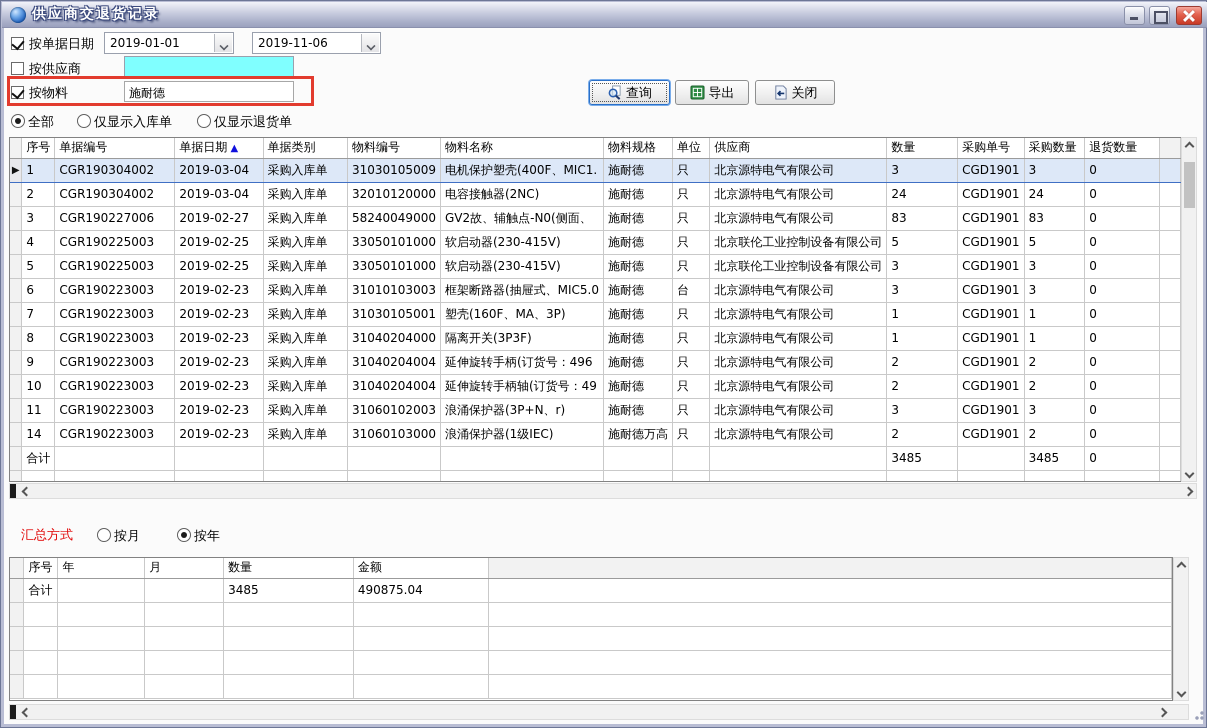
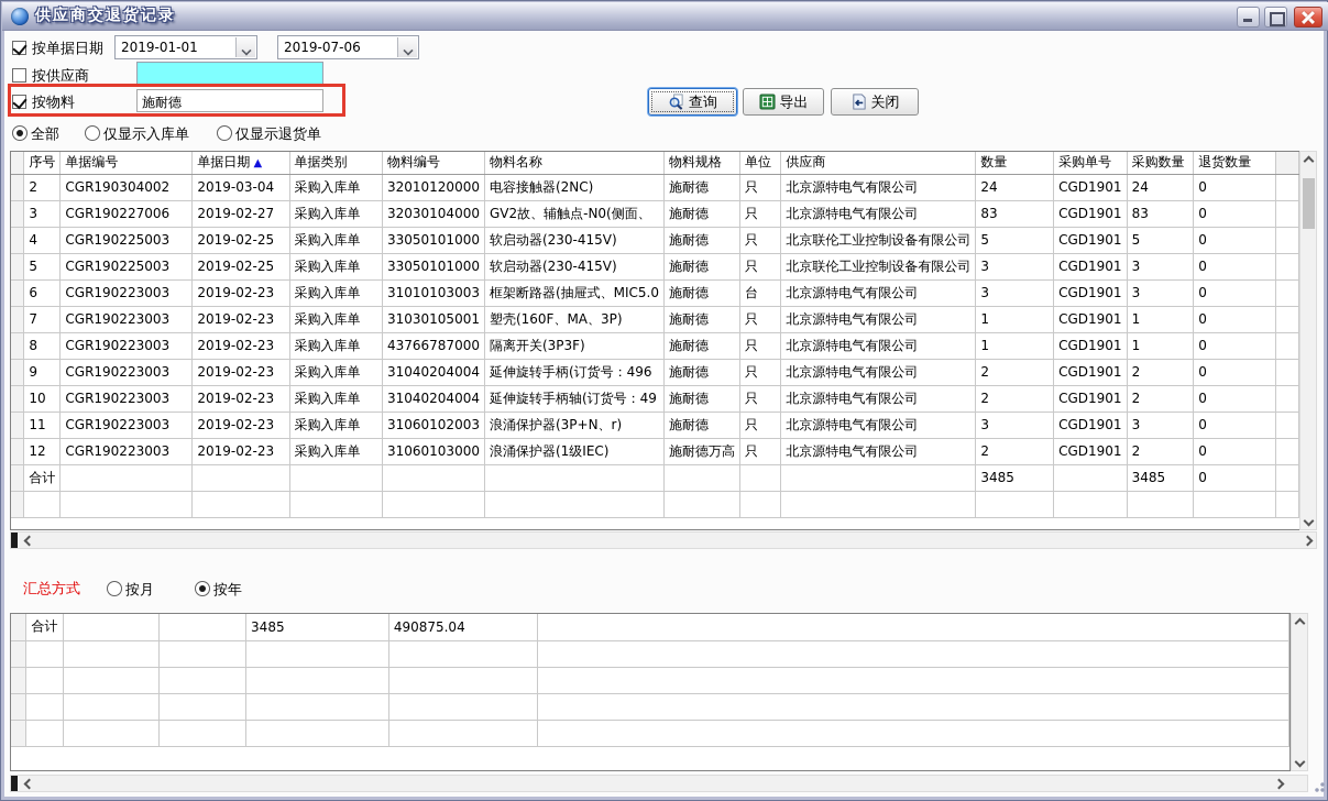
  供应商交退货记录
  按单据日期
  2019-01-01
- 2019-11-06
+ 2019-07-06
  按供应商
  按物料
  施耐德
  全部
  仅显示入库单
  仅显示退货单
  查询
  导出
  关闭
  	序号	单据编号	单据日期 ▲	单据类别	物料编号	物料名称	物料规格	单位	供应商	数量	采购单号	采购数量	退货数量
- ▶	1	CGR190304002	2019-03-04	采购入库单	31030105009	电机保护塑壳(400F、MIC1.	施耐德	只	北京源特电气有限公司	3	CGD1901	3	0
  	2	CGR190304002	2019-03-04	采购入库单	32010120000	电容接触器(2NC)	施耐德	只	北京源特电气有限公司	24	CGD1901	24	0
- 	3	CGR190227006	2019-02-27	采购入库单	58240049000	GV2故、辅触点-N0(侧面、	施耐德	只	北京源特电气有限公司	83	CGD1901	83	0
+ 	3	CGR190227006	2019-02-27	采购入库单	32030104000	GV2故、辅触点-N0(侧面、	施耐德	只	北京源特电气有限公司	83	CGD1901	83	0
  	4	CGR190225003	2019-02-25	采购入库单	33050101000	软启动器(230-415V)	施耐德	只	北京联伦工业控制设备有限公司	5	CGD1901	5	0
  	5	CGR190225003	2019-02-25	采购入库单	33050101000	软启动器(230-415V)	施耐德	只	北京联伦工业控制设备有限公司	3	CGD1901	3	0
  	6	CGR190223003	2019-02-23	采购入库单	31010103003	框架断路器(抽屉式、MIC5.0	施耐德	台	北京源特电气有限公司	3	CGD1901	3	0
  	7	CGR190223003	2019-02-23	采购入库单	31030105001	塑壳(160F、MA、3P)	施耐德	只	北京源特电气有限公司	1	CGD1901	1	0
- 	8	CGR190223003	2019-02-23	采购入库单	31040204000	隔离开关(3P3F)	施耐德	只	北京源特电气有限公司	1	CGD1901	1	0
+ 	8	CGR190223003	2019-02-23	采购入库单	43766787000	隔离开关(3P3F)	施耐德	只	北京源特电气有限公司	1	CGD1901	1	0
  	9	CGR190223003	2019-02-23	采购入库单	31040204004	延伸旋转手柄(订货号：496	施耐德	只	北京源特电气有限公司	2	CGD1901	2	0
  	10	CGR190223003	2019-02-23	采购入库单	31040204004	延伸旋转手柄轴(订货号：49	施耐德	只	北京源特电气有限公司	2	CGD1901	2	0
  	11	CGR190223003	2019-02-23	采购入库单	31060102003	浪涌保护器(3P+N、r)	施耐德	只	北京源特电气有限公司	3	CGD1901	3	0
- 	14	CGR190223003	2019-02-23	采购入库单	31060103000	浪涌保护器(1级IEC)	施耐德万高	只	北京源特电气有限公司	2	CGD1901	2	0
+ 	12	CGR190223003	2019-02-23	采购入库单	31060103000	浪涌保护器(1级IEC)	施耐德万高	只	北京源特电气有限公司	2	CGD1901	2	0
  	合计									3485		3485	0
  汇总方式
  按月
  按年
- 	序号	年	月	数量	金额
  	合计			3485	490875.04
